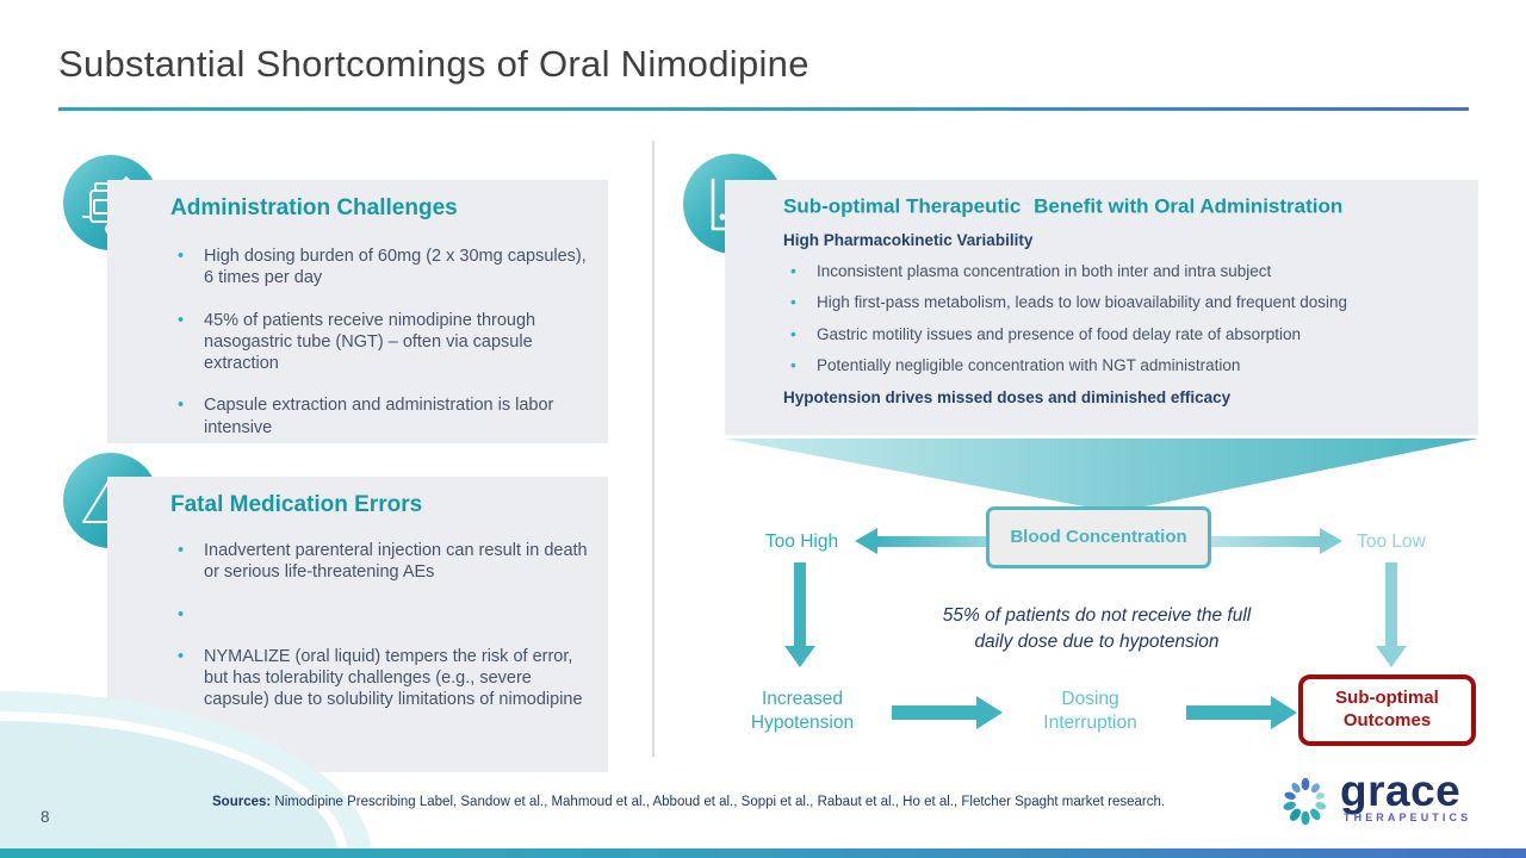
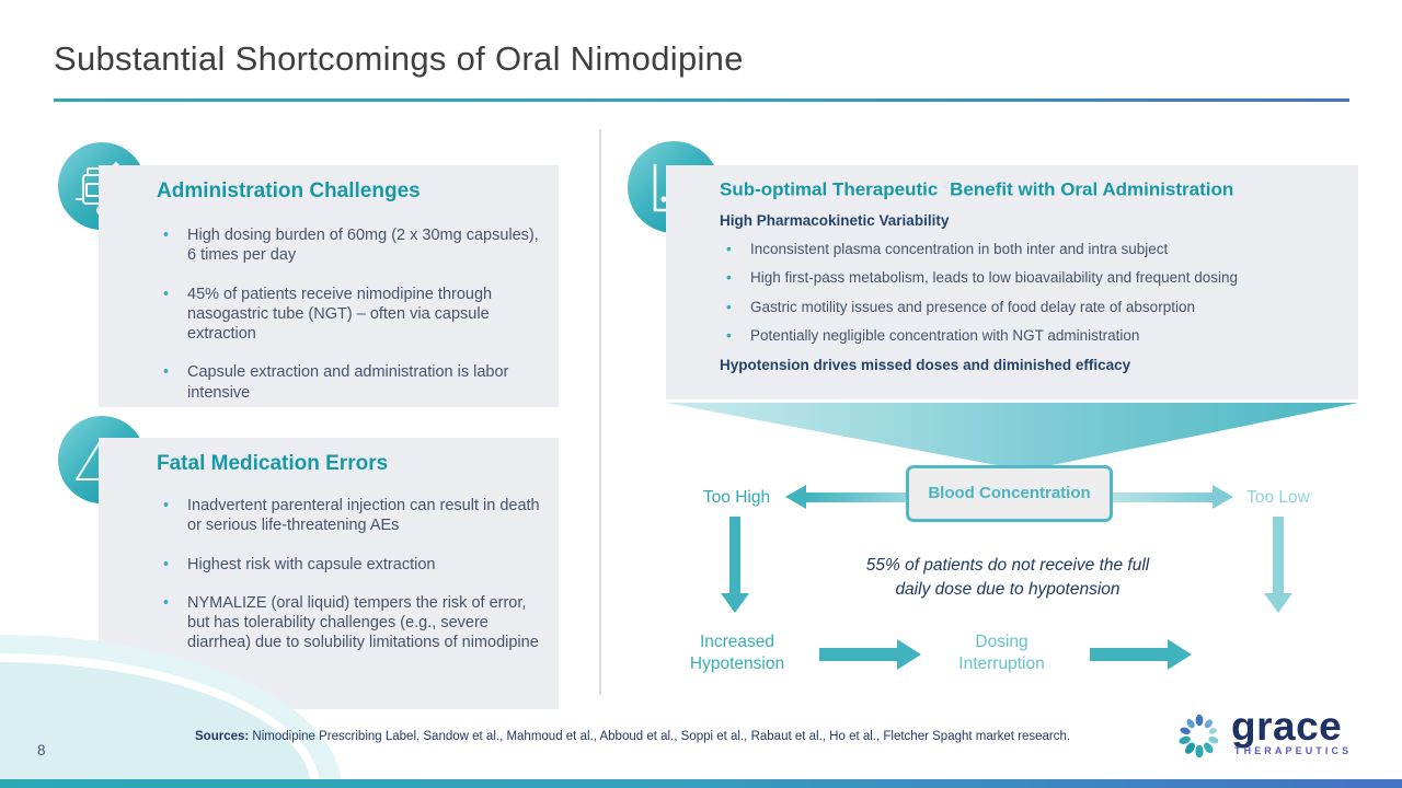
  Substantial Shortcomings of Oral Nimodipine
  Administration Challenges
  •
  High dosing burden of 60mg (2 x 30mg capsules), 6 times per day
  •
  45% of patients receive nimodipine through nasogastric tube (NGT) – often via capsule extraction
  •
  Capsule extraction and administration is labor intensive
  Fatal Medication Errors
  •
  Inadvertent parenteral injection can result in death or serious life-threatening AEs
  •
+ Highest risk with capsule extraction
  •
- NYMALIZE (oral liquid) tempers the risk of error, but has tolerability challenges (e.g., severe capsule) due to solubility limitations of nimodipine
+ NYMALIZE (oral liquid) tempers the risk of error, but has tolerability challenges (e.g., severe diarrhea) due to solubility limitations of nimodipine
  Sub-optimal Therapeutic Benefit with Oral Administration
  High Pharmacokinetic Variability
  •
  Inconsistent plasma concentration in both inter and intra subject
  •
  High first-pass metabolism, leads to low bioavailability and frequent dosing
  •
  Gastric motility issues and presence of food delay rate of absorption
  •
  Potentially negligible concentration with NGT administration
  Hypotension drives missed doses and diminished efficacy
  Blood Concentration
  Too High
  Too Low
  55% of patients do not receive the full
  daily dose due to hypotension
  Increased Hypotension
  Dosing Interruption
- Sub-optimal Outcomes
  8
  Sources: Nimodipine Prescribing Label, Sandow et al., Mahmoud et al., Abboud et al., Soppi et al., Rabaut et al., Ho et al., Fletcher Spaght market research.
  grace
  THERAPEUTICS
